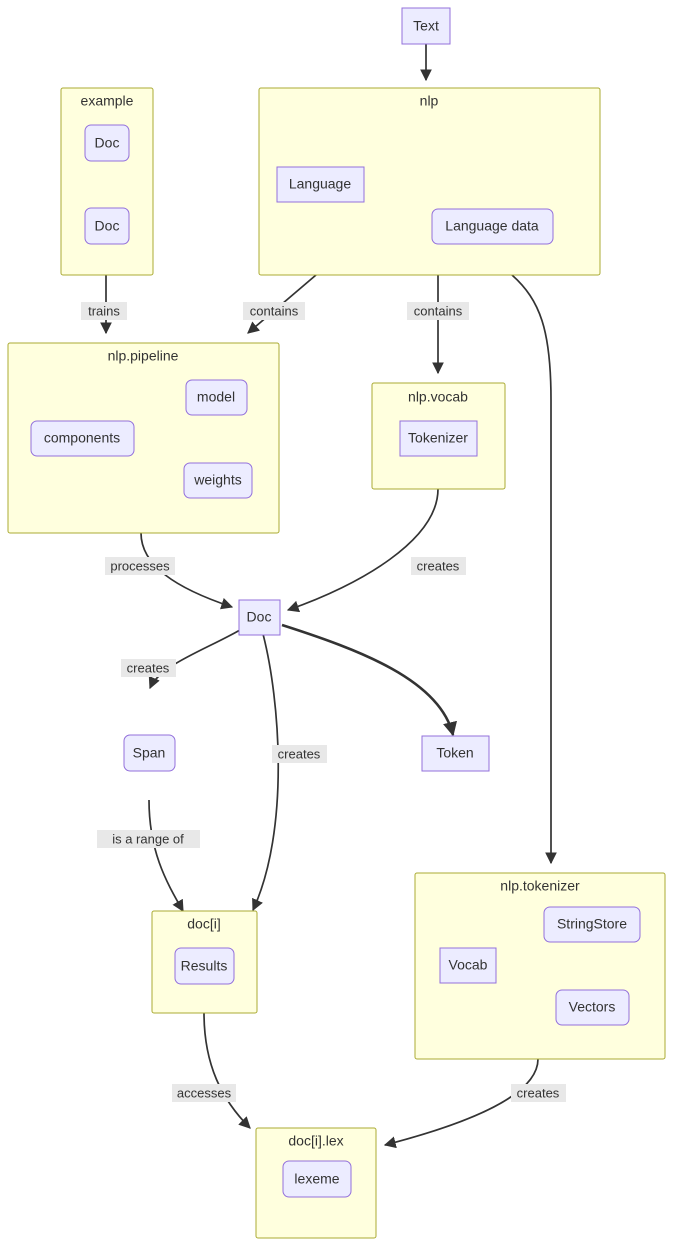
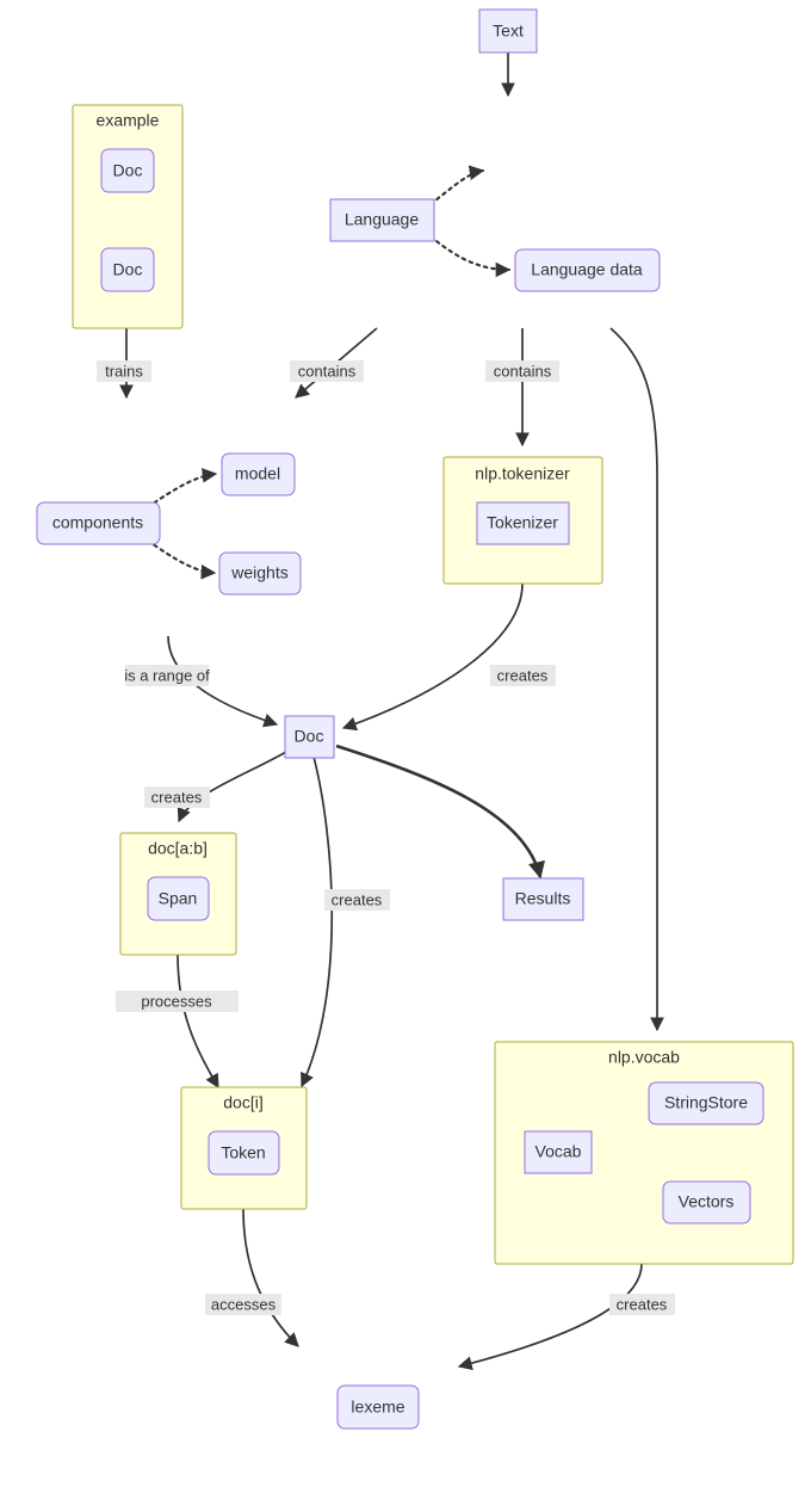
  example
- nlp
- nlp.pipeline
- nlp.vocab
+ nlp.tokenizer
+ doc[a:b]
  doc[i]
- nlp.tokenizer
+ nlp.vocab
- doc[i].lex
  Text
  Doc
  Doc
  Language
  Language data
  components
  model
  weights
  Tokenizer
  Doc
- Token
+ Results
  Span
- Results
+ Token
  Vocab
  StringStore
  Vectors
  lexeme
  trains
  contains
  contains
- processes
+ is a range of
  creates
  creates
  creates
- is a range of
+ processes
  accesses
  creates
